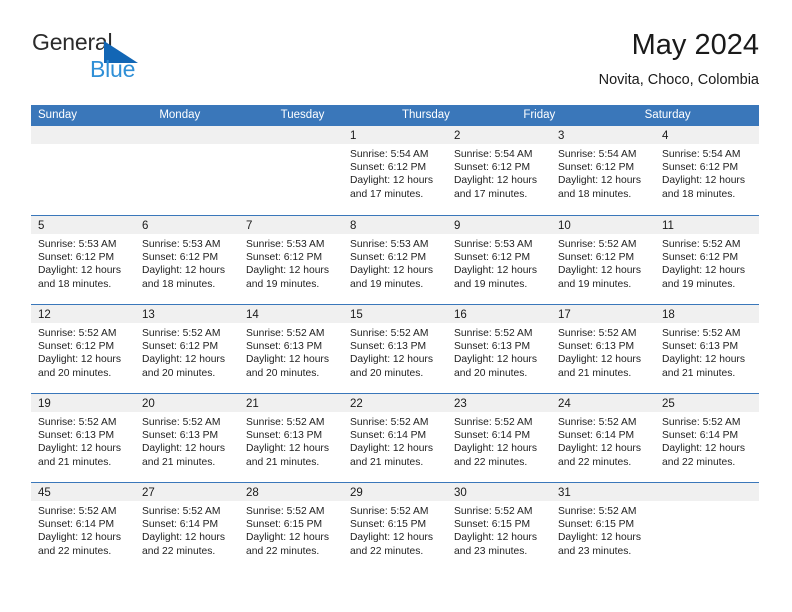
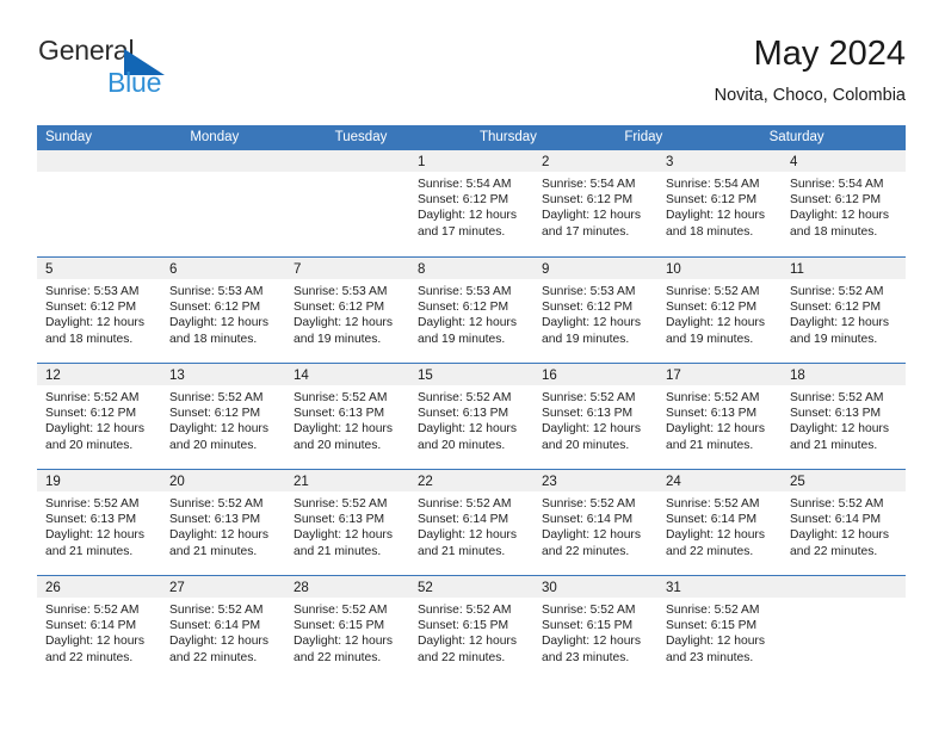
  General
  Blue
  May 2024
  Novita, Choco, Colombia
  Sunday
  Monday
  Tuesday
  Thursday
  Friday
  Saturday
  1
  Sunrise: 5:54 AM
  Sunset: 6:12 PM
  Daylight: 12 hours
  and 17 minutes.
  2
  Sunrise: 5:54 AM
  Sunset: 6:12 PM
  Daylight: 12 hours
  and 17 minutes.
  3
  Sunrise: 5:54 AM
  Sunset: 6:12 PM
  Daylight: 12 hours
  and 18 minutes.
  4
  Sunrise: 5:54 AM
  Sunset: 6:12 PM
  Daylight: 12 hours
  and 18 minutes.
  5
  Sunrise: 5:53 AM
  Sunset: 6:12 PM
  Daylight: 12 hours
  and 18 minutes.
  6
  Sunrise: 5:53 AM
  Sunset: 6:12 PM
  Daylight: 12 hours
  and 18 minutes.
  7
  Sunrise: 5:53 AM
  Sunset: 6:12 PM
  Daylight: 12 hours
  and 19 minutes.
  8
  Sunrise: 5:53 AM
  Sunset: 6:12 PM
  Daylight: 12 hours
  and 19 minutes.
  9
  Sunrise: 5:53 AM
  Sunset: 6:12 PM
  Daylight: 12 hours
  and 19 minutes.
  10
  Sunrise: 5:52 AM
  Sunset: 6:12 PM
  Daylight: 12 hours
  and 19 minutes.
  11
  Sunrise: 5:52 AM
  Sunset: 6:12 PM
  Daylight: 12 hours
  and 19 minutes.
  12
  Sunrise: 5:52 AM
  Sunset: 6:12 PM
  Daylight: 12 hours
  and 20 minutes.
  13
  Sunrise: 5:52 AM
  Sunset: 6:12 PM
  Daylight: 12 hours
  and 20 minutes.
  14
  Sunrise: 5:52 AM
  Sunset: 6:13 PM
  Daylight: 12 hours
  and 20 minutes.
  15
  Sunrise: 5:52 AM
  Sunset: 6:13 PM
  Daylight: 12 hours
  and 20 minutes.
  16
  Sunrise: 5:52 AM
  Sunset: 6:13 PM
  Daylight: 12 hours
  and 20 minutes.
  17
  Sunrise: 5:52 AM
  Sunset: 6:13 PM
  Daylight: 12 hours
  and 21 minutes.
  18
  Sunrise: 5:52 AM
  Sunset: 6:13 PM
  Daylight: 12 hours
  and 21 minutes.
  19
  Sunrise: 5:52 AM
  Sunset: 6:13 PM
  Daylight: 12 hours
  and 21 minutes.
  20
  Sunrise: 5:52 AM
  Sunset: 6:13 PM
  Daylight: 12 hours
  and 21 minutes.
  21
  Sunrise: 5:52 AM
  Sunset: 6:13 PM
  Daylight: 12 hours
  and 21 minutes.
  22
  Sunrise: 5:52 AM
  Sunset: 6:14 PM
  Daylight: 12 hours
  and 21 minutes.
  23
  Sunrise: 5:52 AM
  Sunset: 6:14 PM
  Daylight: 12 hours
  and 22 minutes.
  24
  Sunrise: 5:52 AM
  Sunset: 6:14 PM
  Daylight: 12 hours
  and 22 minutes.
  25
  Sunrise: 5:52 AM
  Sunset: 6:14 PM
  Daylight: 12 hours
  and 22 minutes.
- 45
+ 26
  Sunrise: 5:52 AM
  Sunset: 6:14 PM
  Daylight: 12 hours
  and 22 minutes.
  27
  Sunrise: 5:52 AM
  Sunset: 6:14 PM
  Daylight: 12 hours
  and 22 minutes.
  28
  Sunrise: 5:52 AM
  Sunset: 6:15 PM
  Daylight: 12 hours
  and 22 minutes.
- 29
+ 52
  Sunrise: 5:52 AM
  Sunset: 6:15 PM
  Daylight: 12 hours
  and 22 minutes.
  30
  Sunrise: 5:52 AM
  Sunset: 6:15 PM
  Daylight: 12 hours
  and 23 minutes.
  31
  Sunrise: 5:52 AM
  Sunset: 6:15 PM
  Daylight: 12 hours
  and 23 minutes.
